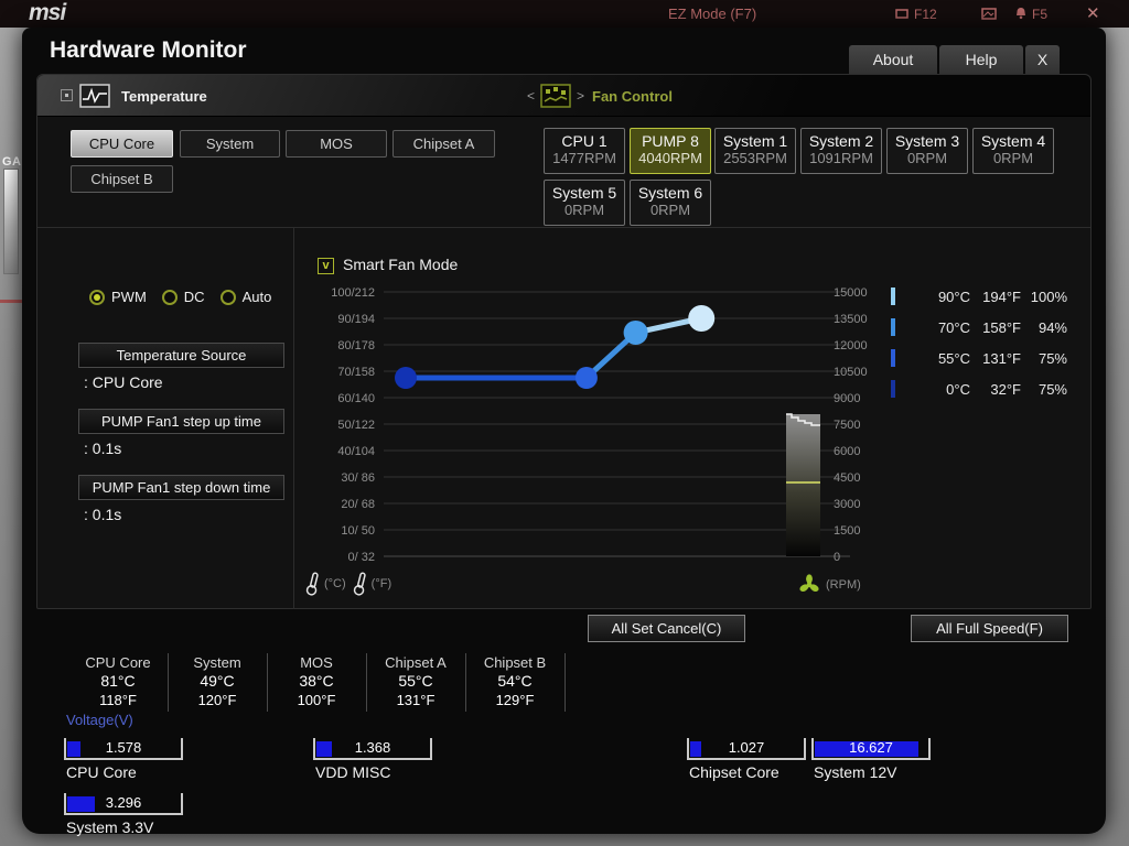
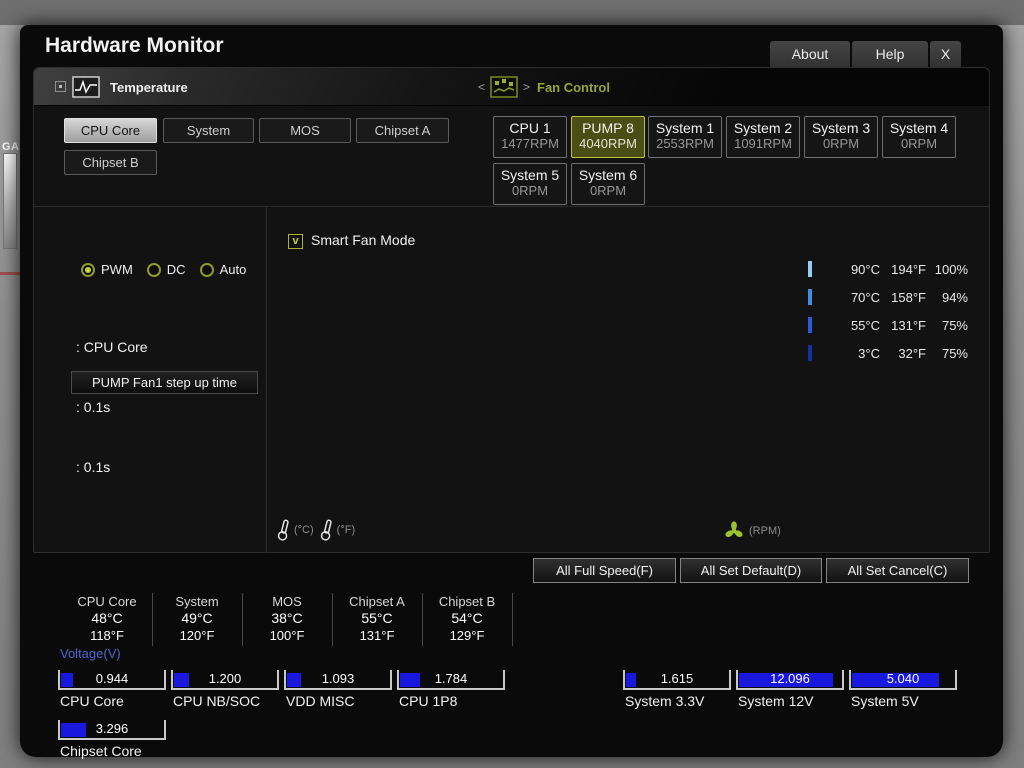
  GA
- msi
- EZ Mode (F7)
- F12
- F5
- ✕
  Hardware Monitor
  About
  Help
  X
  Temperature
  <
  >
  Fan Control
  CPU Core
  System
  MOS
  Chipset A
  Chipset B
  CPU 1
  1477RPM
  PUMP 8
  4040RPM
  System 1
  2553RPM
  System 2
  1091RPM
  System 3
  0RPM
  System 4
  0RPM
  System 5
  0RPM
  System 6
  0RPM
  PWM
  DC
  Auto
- Temperature Source
  : CPU Core
  PUMP Fan1 step up time
  : 0.1s
- PUMP Fan1 step down time
  : 0.1s
  v
  Smart Fan Mode
- 100/212
- 15000
- 90/194
- 13500
- 80/178
- 12000
- 70/158
- 10500
- 60/140
- 9000
- 50/122
- 7500
- 40/104
- 6000
- 30/ 86
- 4500
- 20/ 68
- 3000
- 10/ 50
- 1500
- 0/ 32
- 0
  (°C)
  (°F)
  (RPM)
  90°C
  194°F
  100%
  70°C
  158°F
  94%
  55°C
  131°F
  75%
- 0°C
+ 3°C
  32°F
  75%
- All Set Cancel(C)
+ All Full Speed(F)
+ All Set Default(D)
- All Full Speed(F)
+ All Set Cancel(C)
  CPU Core
- 81°C
+ 48°C
  118°F
  System
  49°C
  120°F
  MOS
  38°C
  100°F
  Chipset A
  55°C
  131°F
  Chipset B
  54°C
  129°F
  Voltage(V)
- 1.578
+ 0.944
  CPU Core
+ 1.200
+ CPU NB/SOC
- 1.368
+ 1.093
  VDD MISC
+ 1.784
+ CPU 1P8
- 1.027
+ 1.615
- Chipset Core
+ System 3.3V
- 16.627
+ 12.096
  System 12V
+ 5.040
+ System 5V
  3.296
- System 3.3V
+ Chipset Core
